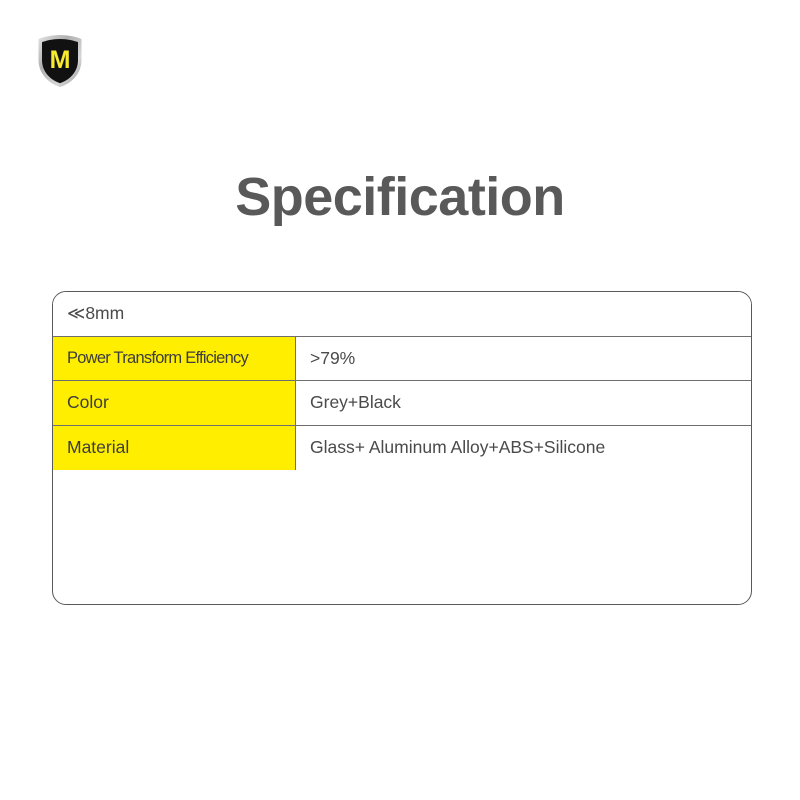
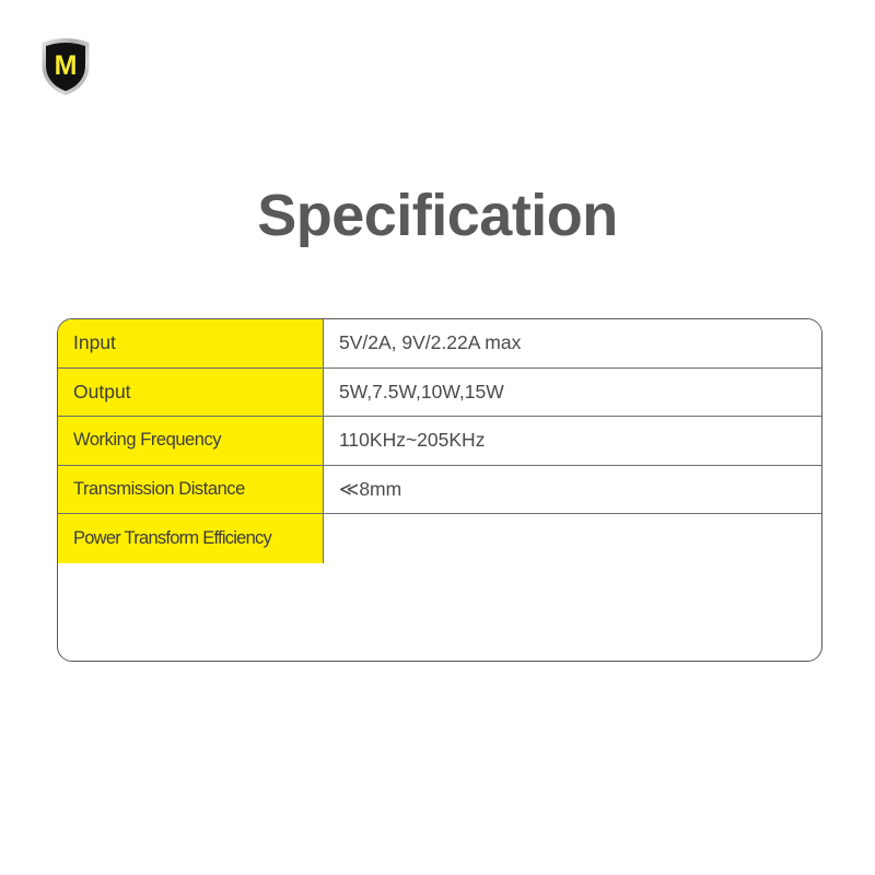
  M
  Specification
+ Input
+ 5V/2A, 9V/2.22A max
+ Output
+ 5W,7.5W,10W,15W
+ Working Frequency
+ 110KHz~205KHz
+ Transmission Distance
  ≪8mm
  Power Transform Efficiency
- >79%
- Color
- Grey+Black
- Material
- Glass+ Aluminum Alloy+ABS+Silicone
